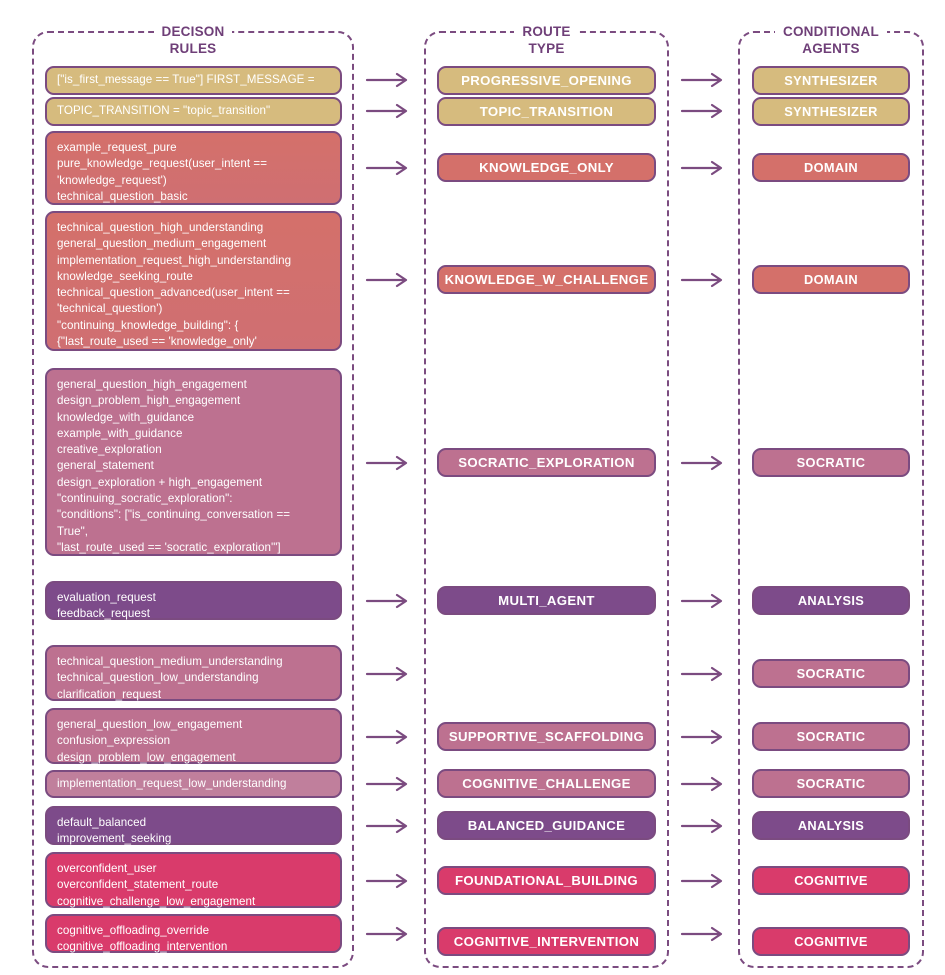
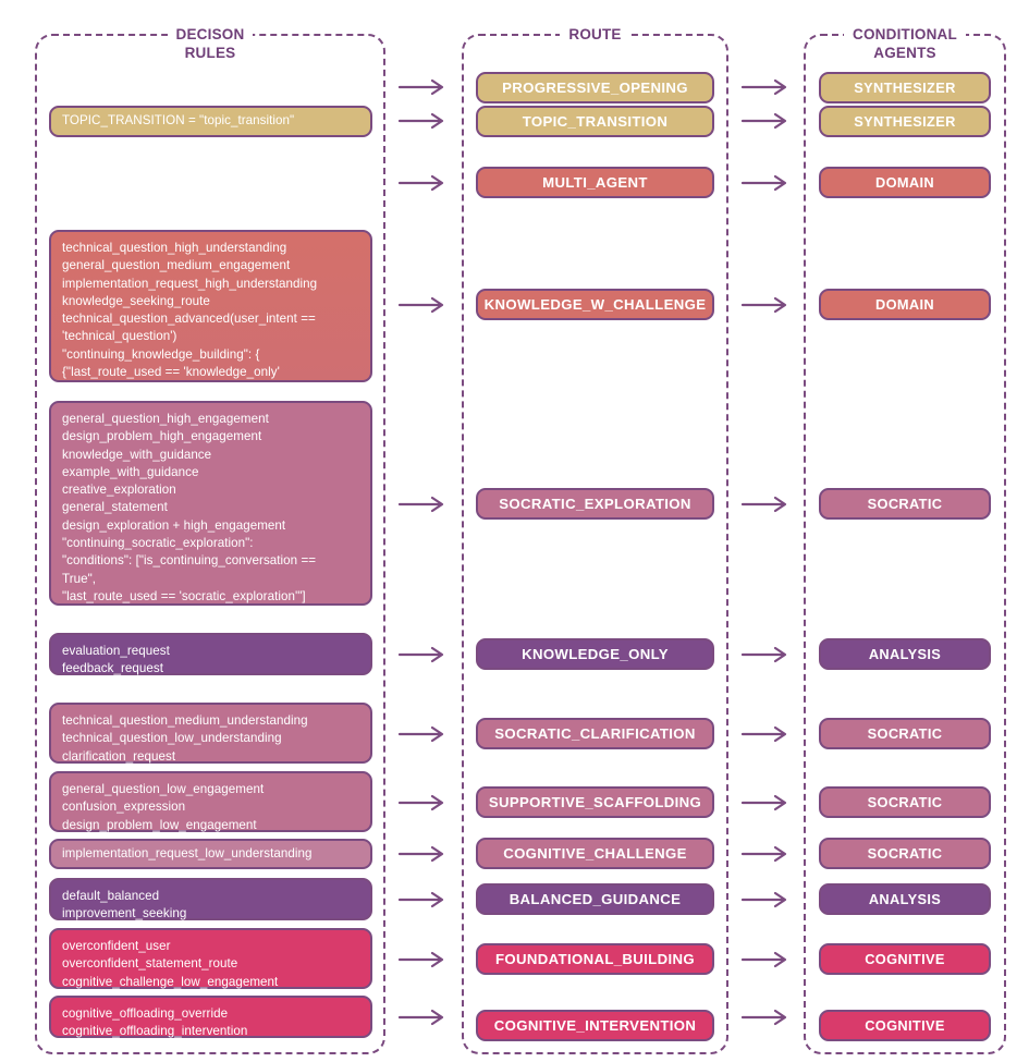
  DECISON
  RULES
  ROUTE
- TYPE
  CONDITIONAL
  AGENTS
- ["is_first_message == True"] FIRST_MESSAGE =
  PROGRESSIVE_OPENING
  SYNTHESIZER
  TOPIC_TRANSITION = "topic_transition"
  TOPIC_TRANSITION
  SYNTHESIZER
- example_request_pure
- pure_knowledge_request(user_intent ==
- 'knowledge_request')
- technical_question_basic
- KNOWLEDGE_ONLY
+ MULTI_AGENT
  DOMAIN
  technical_question_high_understanding
  general_question_medium_engagement
  implementation_request_high_understanding
  knowledge_seeking_route
  technical_question_advanced(user_intent ==
  'technical_question')
  "continuing_knowledge_building": {
  {"last_route_used == 'knowledge_only'
  KNOWLEDGE_W_CHALLENGE
  DOMAIN
  general_question_high_engagement
  design_problem_high_engagement
  knowledge_with_guidance
  example_with_guidance
  creative_exploration
  general_statement
  design_exploration + high_engagement
  "continuing_socratic_exploration":
  "conditions": ["is_continuing_conversation ==
  True",
  "last_route_used == 'socratic_exploration'"]
  SOCRATIC_EXPLORATION
  SOCRATIC
  evaluation_request
  feedback_request
- MULTI_AGENT
+ KNOWLEDGE_ONLY
  ANALYSIS
  technical_question_medium_understanding
  technical_question_low_understanding
  clarification_request
+ SOCRATIC_CLARIFICATION
  SOCRATIC
  general_question_low_engagement
  confusion_expression
  design_problem_low_engagement
  SUPPORTIVE_SCAFFOLDING
  SOCRATIC
  implementation_request_low_understanding
  COGNITIVE_CHALLENGE
  SOCRATIC
  default_balanced
  improvement_seeking
  BALANCED_GUIDANCE
  ANALYSIS
  overconfident_user
  overconfident_statement_route
  cognitive_challenge_low_engagement
  FOUNDATIONAL_BUILDING
  COGNITIVE
  cognitive_offloading_override
  cognitive_offloading_intervention
  COGNITIVE_INTERVENTION
  COGNITIVE
